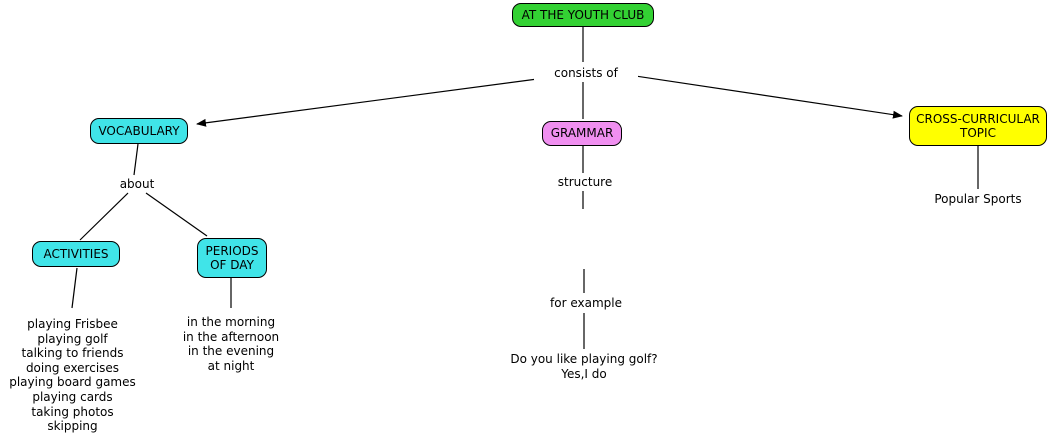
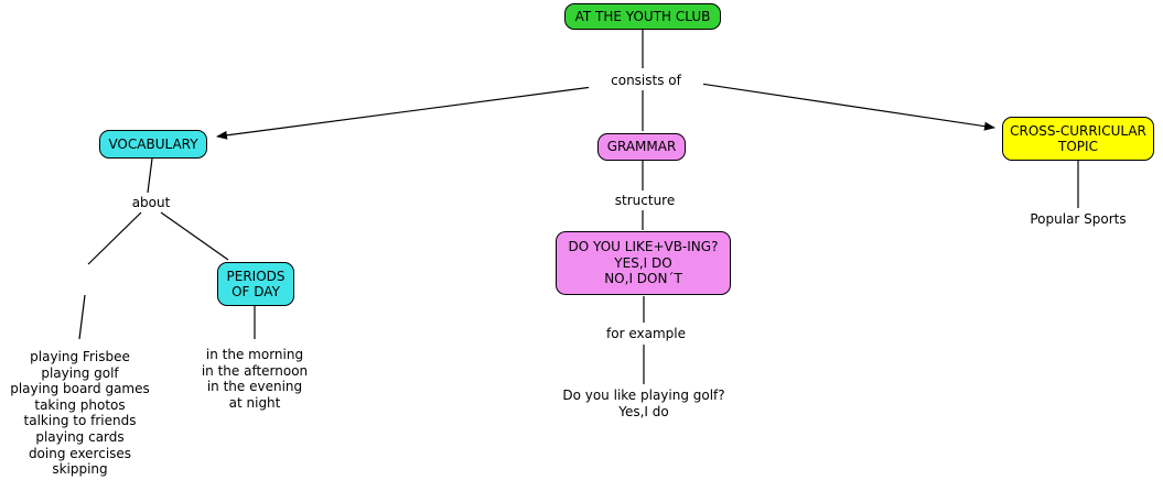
  AT THE YOUTH CLUB
  VOCABULARY
  GRAMMAR
  CROSS-CURRICULAR
  TOPIC
- ACTIVITIES
  PERIODS
  OF DAY
+ DO YOU LIKE+VB-ING?
+ YES,I DO
+ NO,I DON´T
  consists of
  about
  structure
  for example
  playing Frisbee
  playing golf
- talking to friends
+ playing board games
- doing exercises
+ taking photos
- playing board games
+ talking to friends
  playing cards
- taking photos
+ doing exercises
  skipping
  in the morning
  in the afternoon
  in the evening
  at night
  Do you like playing golf?
  Yes,I do
  Popular Sports
